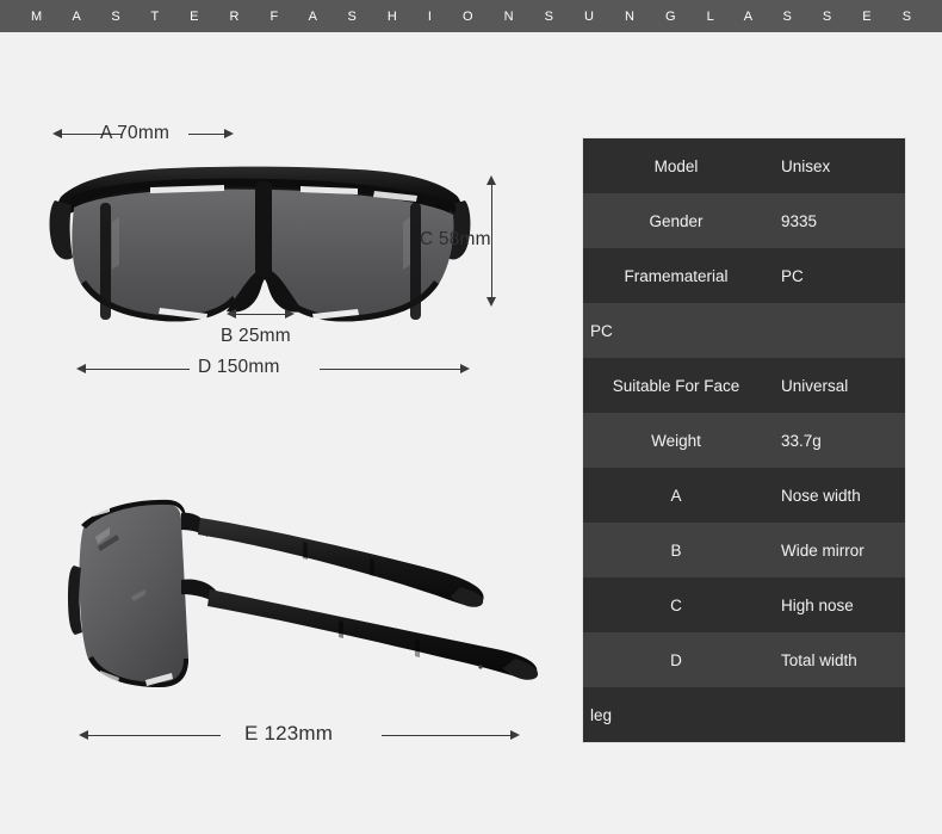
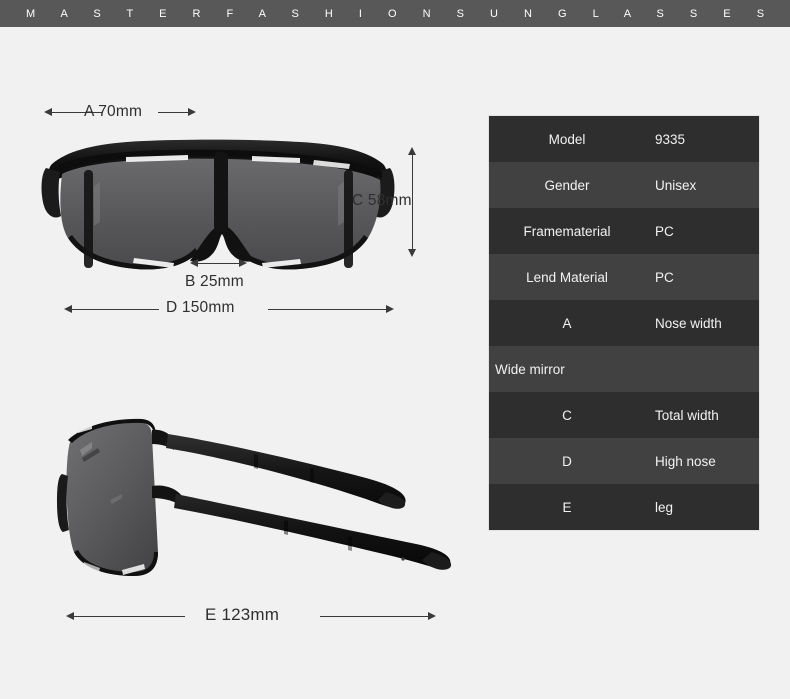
  M A S T E R F A S H I O N S U N G L A S S E S
  A 70mm
  C 58mm
  B 25mm
  D 150mm
  E 123mm
  Model
- Unisex
+ 9335
  Gender
- 9335
+ Unisex
  Framematerial
  PC
+ Lend Material
  PC
- Suitable For Face
- Universal
- Weight
- 33.7g
  A
  Nose width
- B
  Wide mirror
  C
- High nose
+ Total width
  D
- Total width
+ High nose
+ E
  leg
